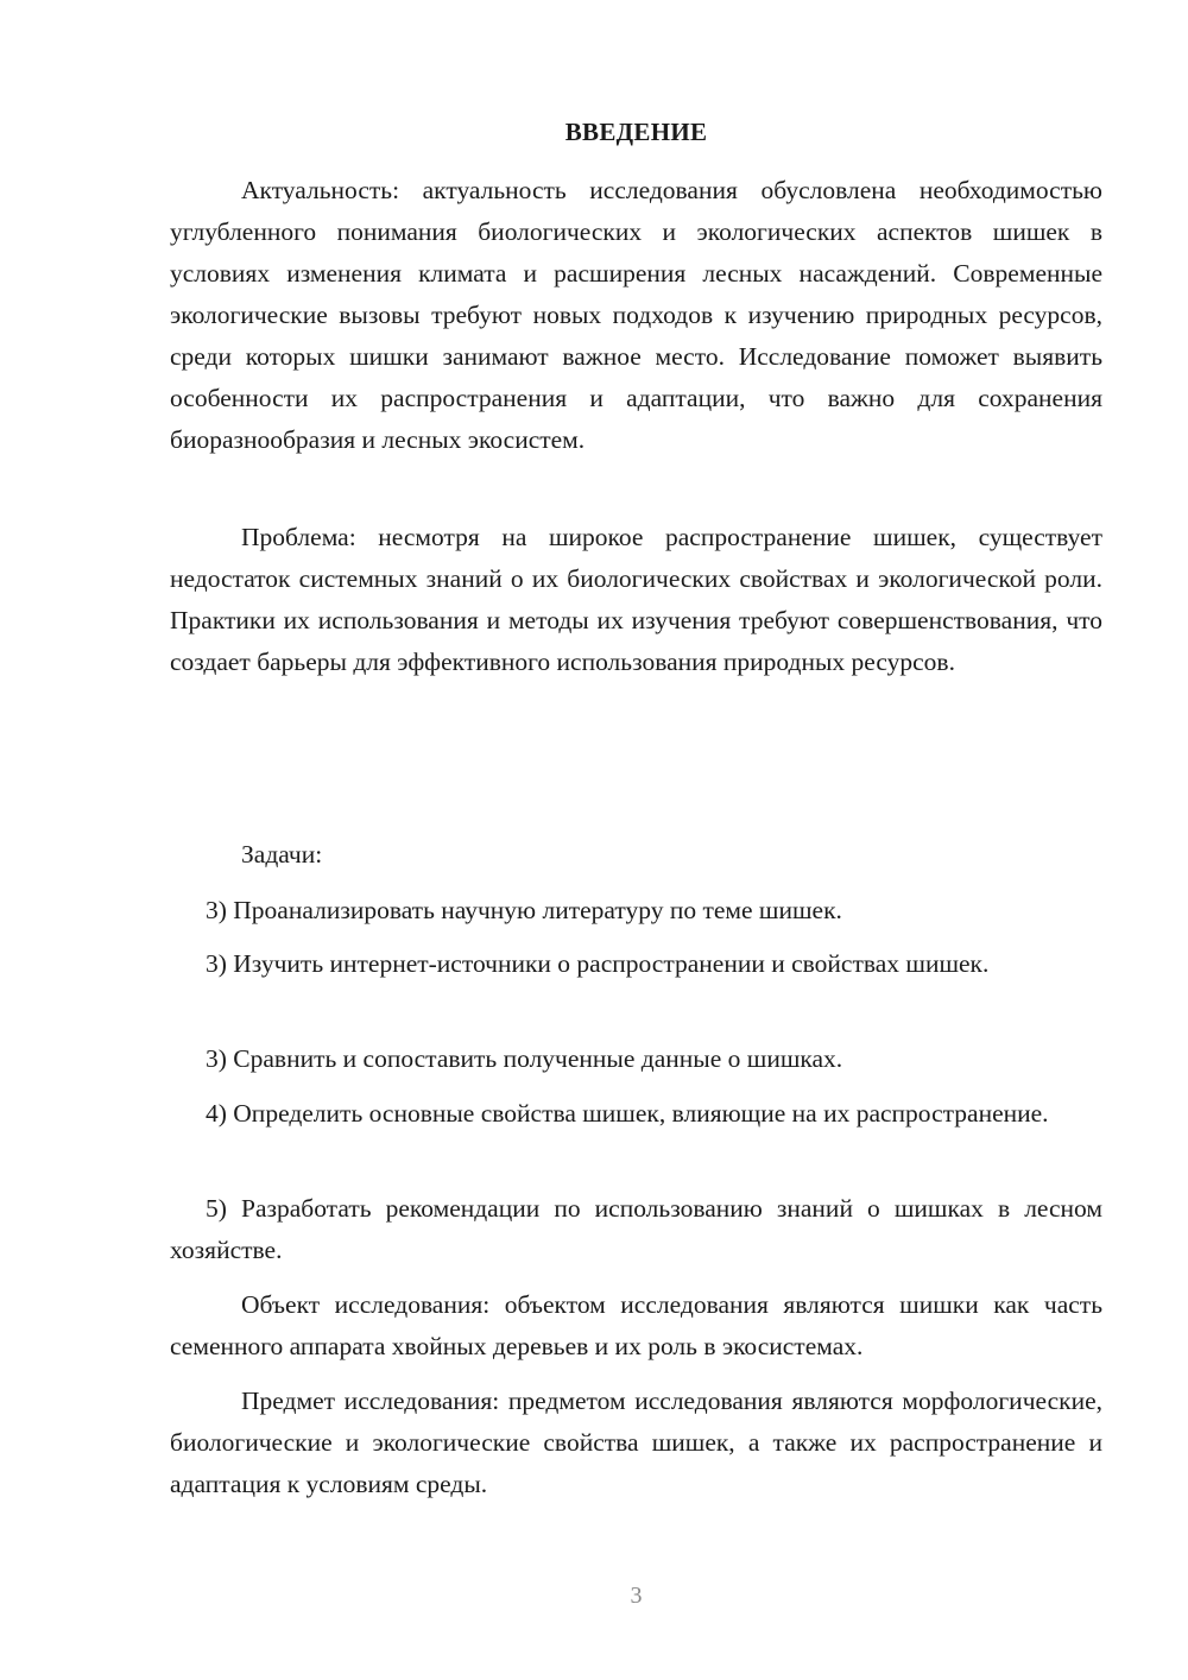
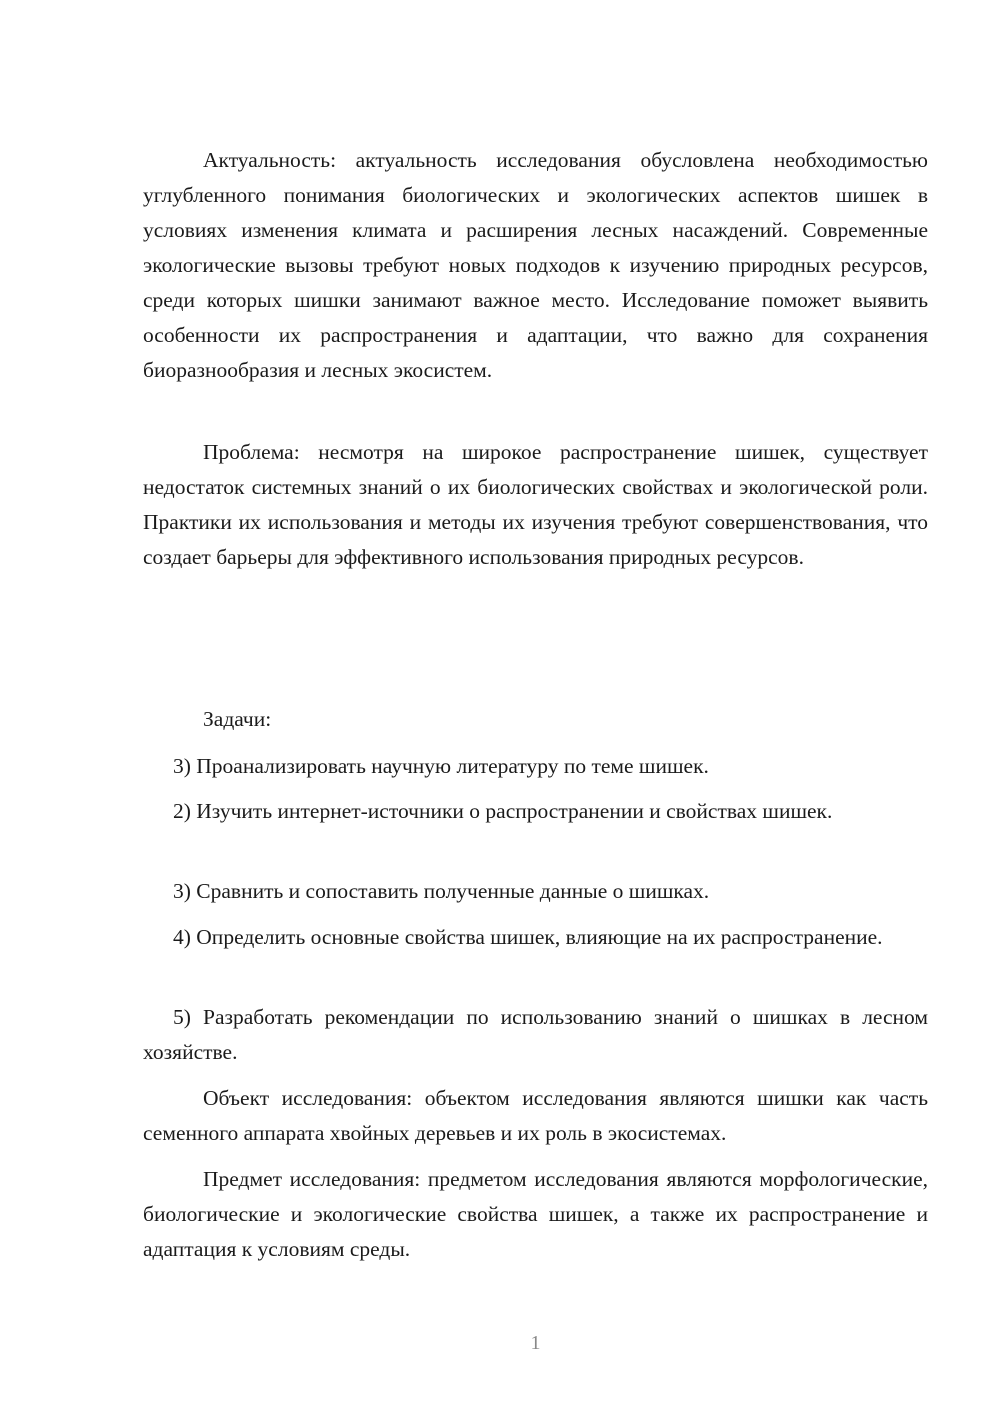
- ВВЕДЕНИЕ
  Актуальность: актуальность исследования обусловлена необходимостью углубленного понимания биологических и экологических аспектов шишек в условиях изменения климата и расширения лесных насаждений. Современные экологические вызовы требуют новых подходов к изучению природных ресурсов, среди которых шишки занимают важное место. Исследование поможет выявить особенности их распространения и адаптации, что важно для сохранения биоразнообразия и лесных экосистем.
  Проблема: несмотря на широкое распространение шишек, существует недостаток системных знаний о их биологических свойствах и экологической роли. Практики их использования и методы их изучения требуют совершенствования, что создает барьеры для эффективного использования природных ресурсов.
  Задачи:
  3) Проанализировать научную литературу по теме шишек.
- 3) Изучить интернет-источники о распространении и свойствах шишек.
+ 2) Изучить интернет-источники о распространении и свойствах шишек.
  3) Сравнить и сопоставить полученные данные о шишках.
  4) Определить основные свойства шишек, влияющие на их распространение.
  5) Разработать рекомендации по использованию знаний о шишках в лесном хозяйстве.
  Объект исследования: объектом исследования являются шишки как часть семенного аппарата хвойных деревьев и их роль в экосистемах.
  Предмет исследования: предметом исследования являются морфологические, биологические и экологические свойства шишек, а также их распространение и адаптация к условиям среды.
- 3
+ 1
